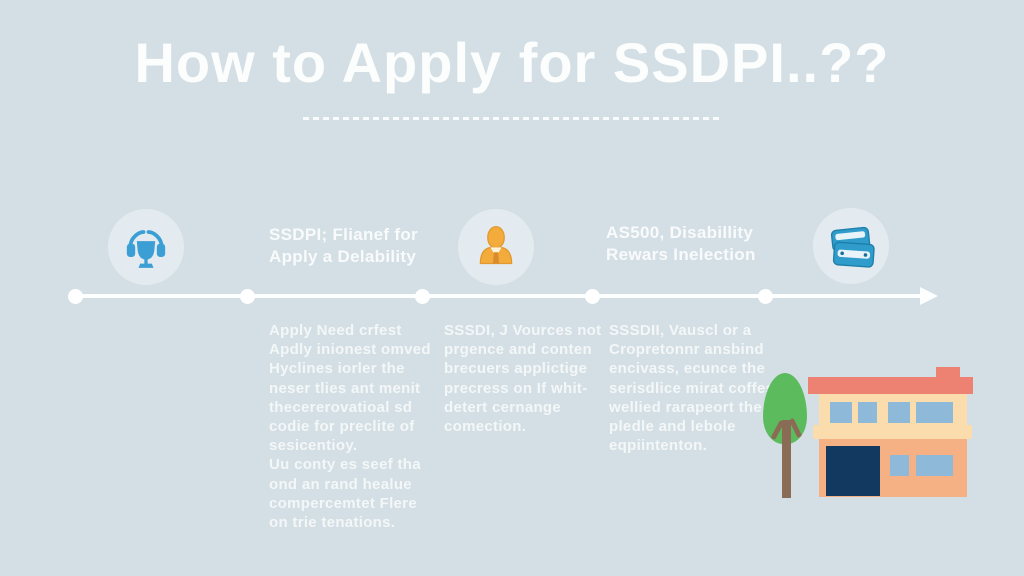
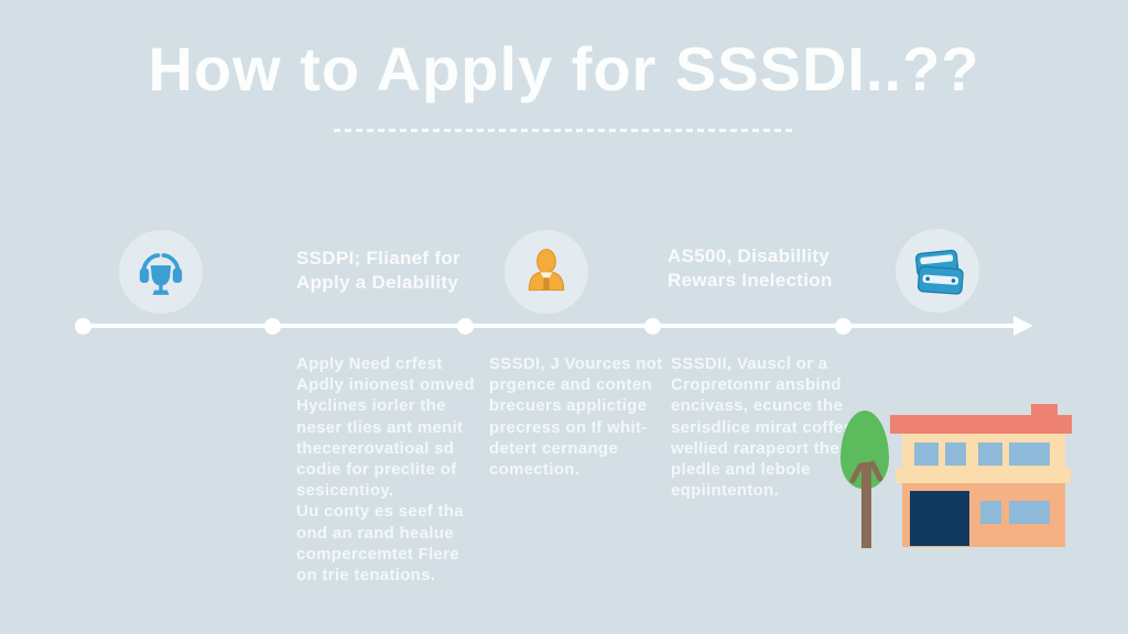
- How to Apply for SSDPI..??
+ How to Apply for SSSDI..??
  SSDPI; Flianef for
  Apply a Delability
  AS500, Disabillity
  Rewars Inelection
  Apply Need crfest
  Apdly inionest omved
  Hyclines iorler the
  neser tlies ant menit
  thecererovatioal sd
  codie for preclite of
  sesicentioy.
  Uu conty es seef tha
  ond an rand healue
  compercemtet Flere
  on trie tenations.
  SSSDI, J Vources not
  prgence and conten
  brecuers applictige
  precress on If whit-
  detert cernange
  comection.
  SSSDII, Vauscl or a
  Cropretonnr ansbind
  encivass, ecunce the
  serisdlice mirat coffe
  wellied rarapeort the
  pledle and lebole
  eqpiintenton.
